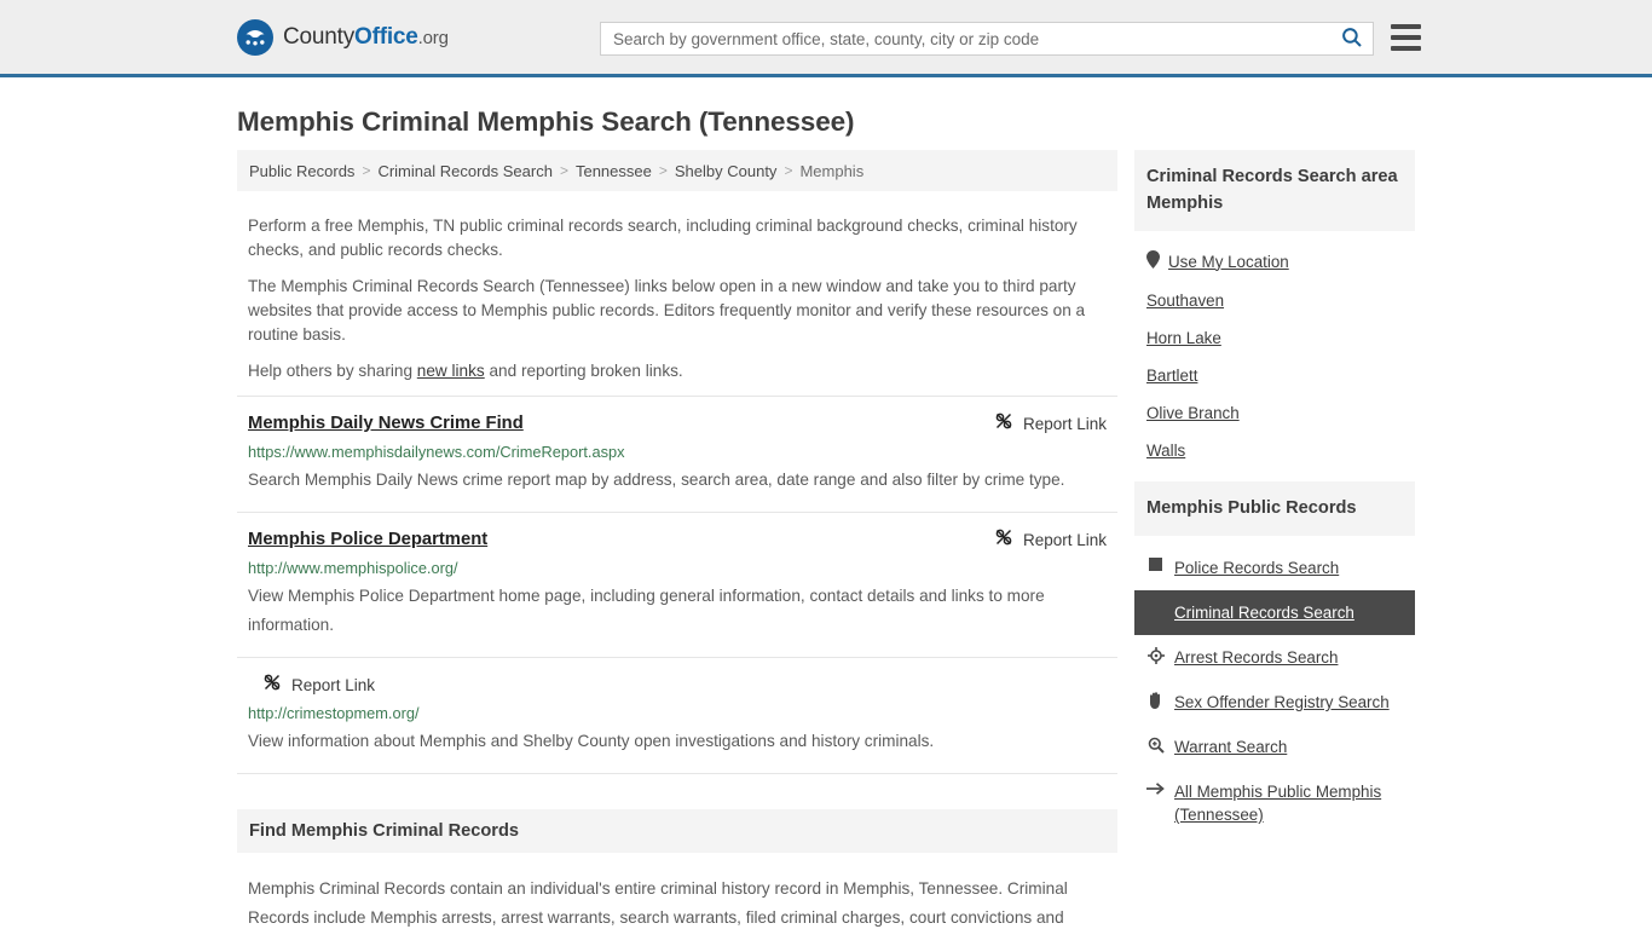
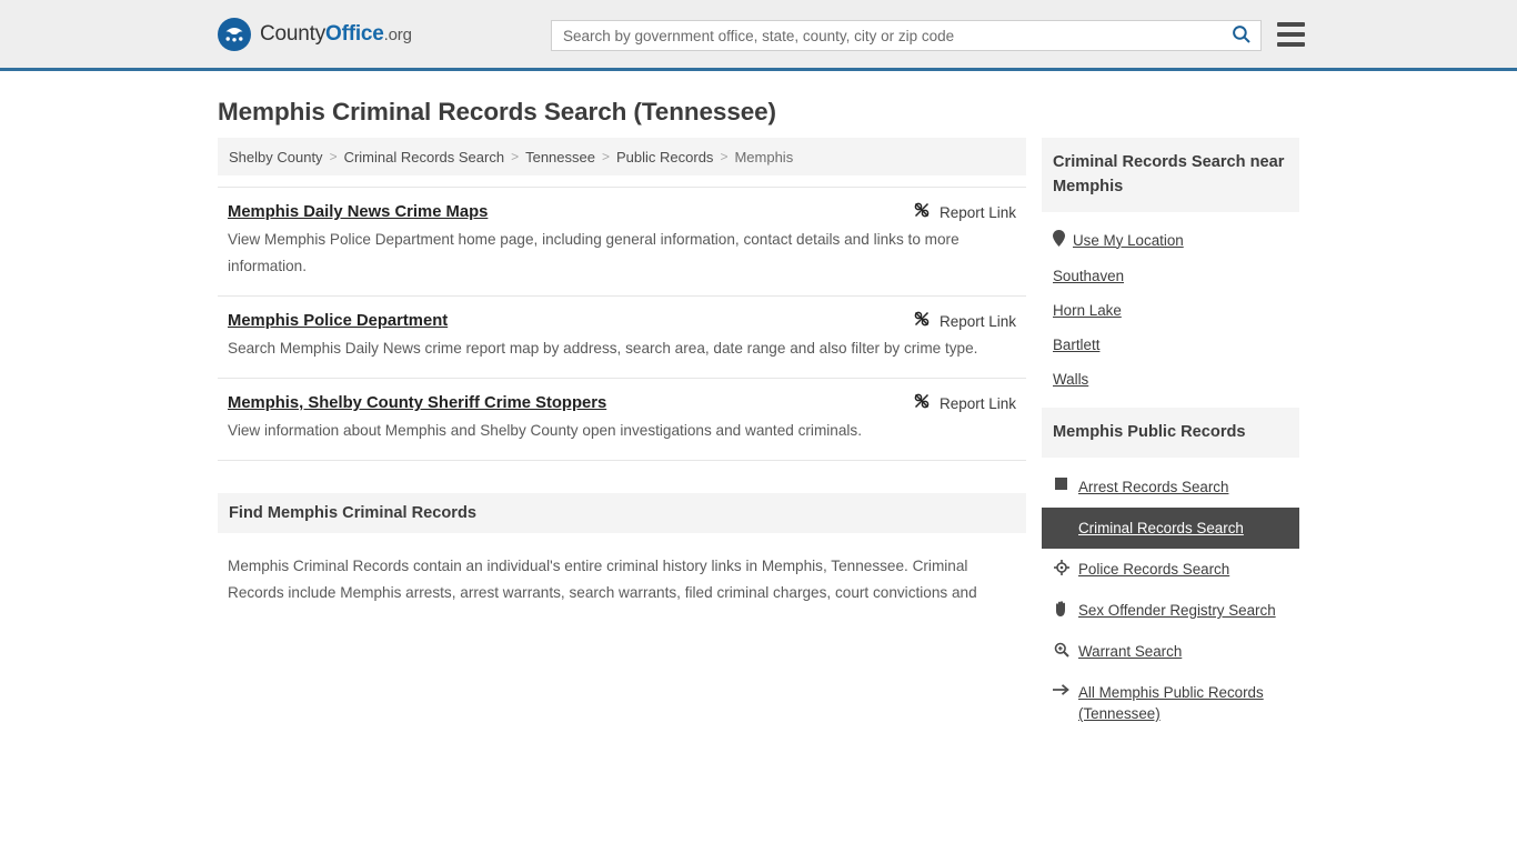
  CountyOffice.org
  Search by government office, state, county, city or zip code
- Memphis Criminal Memphis Search (Tennessee)
+ Memphis Criminal Records Search (Tennessee)
- Public Records
+ Shelby County
  >
  Criminal Records Search
  >
  Tennessee
  >
- Shelby County
+ Public Records
  >
  Memphis
- Perform a free Memphis, TN public criminal records search, including criminal background checks, criminal history checks, and public records checks.
- The Memphis Criminal Records Search (Tennessee) links below open in a new window and take you to third party websites that provide access to Memphis public records. Editors frequently monitor and verify these resources on a routine basis.
- Help others by sharing new links and reporting broken links.
- Memphis Daily News Crime Find
+ Memphis Daily News Crime Maps
  Report Link
- https://www.memphisdailynews.com/CrimeReport.aspx
- Search Memphis Daily News crime report map by address, search area, date range and also filter by crime type.
+ View Memphis Police Department home page, including general information, contact details and links to more information.
  Memphis Police Department
  Report Link
- http://www.memphispolice.org/
- View Memphis Police Department home page, including general information, contact details and links to more information.
+ Search Memphis Daily News crime report map by address, search area, date range and also filter by crime type.
+ Memphis, Shelby County Sheriff Crime Stoppers
  Report Link
- http://crimestopmem.org/
- View information about Memphis and Shelby County open investigations and history criminals.
+ View information about Memphis and Shelby County open investigations and wanted criminals.
  Find Memphis Criminal Records
- Memphis Criminal Records contain an individual's entire criminal history record in Memphis, Tennessee. Criminal Records include Memphis arrests, arrest warrants, search warrants, filed criminal charges, court convictions and
+ Memphis Criminal Records contain an individual's entire criminal history links in Memphis, Tennessee. Criminal Records include Memphis arrests, arrest warrants, search warrants, filed criminal charges, court convictions and
- Criminal Records Search area Memphis
+ Criminal Records Search near Memphis
  Use My Location
  Southaven
  Horn Lake
  Bartlett
- Olive Branch
  Walls
  Memphis Public Records
- Police Records Search
+ Arrest Records Search
  Criminal Records Search
- Arrest Records Search
+ Police Records Search
  Sex Offender Registry Search
  Warrant Search
- All Memphis Public Memphis (Tennessee)
+ All Memphis Public Records (Tennessee)
